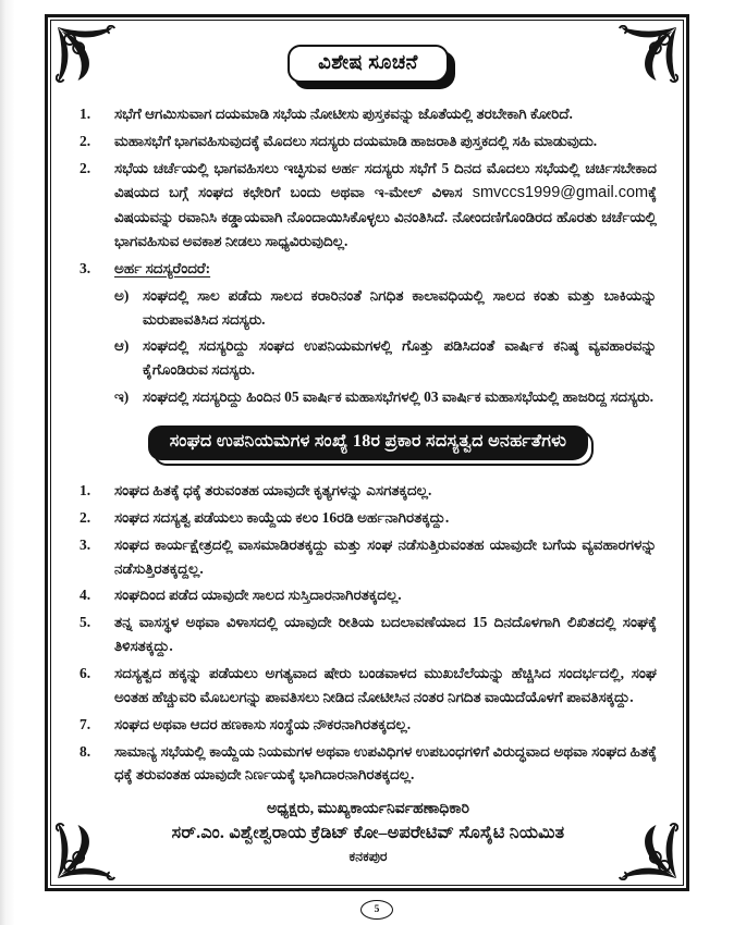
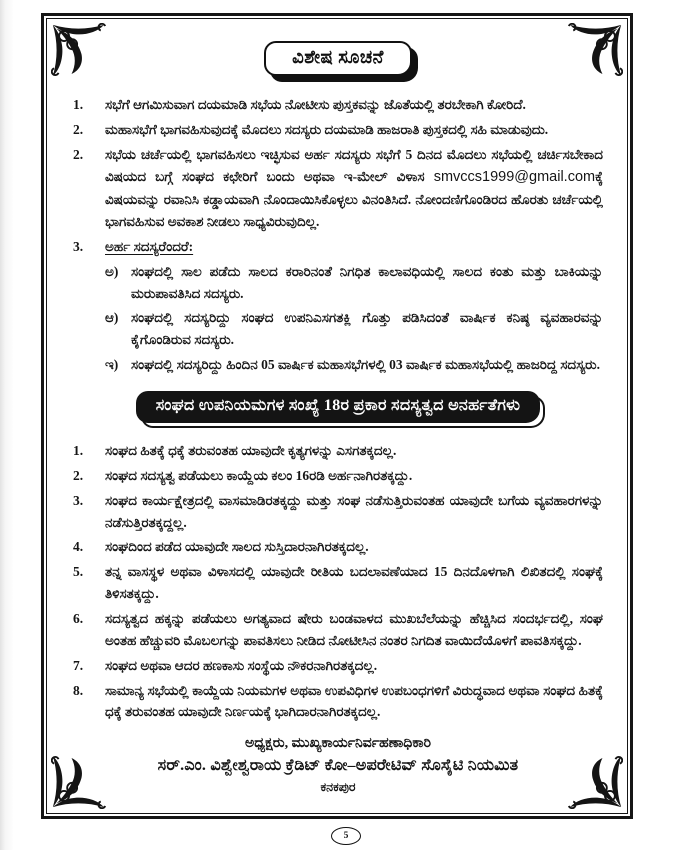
  ವಿಶೇಷ ಸೂಚನೆ
  1.
  ಸಭೆಗೆ ಆಗಮಿಸುವಾಗ ದಯಮಾಡಿ ಸಭೆಯ ನೋಟೀಸು ಪುಸ್ತಕವನ್ನು ಜೊತೆಯಲ್ಲಿ ತರಬೇಕಾಗಿ ಕೋರಿದೆ.
  2.
  ಮಹಾಸಭೆಗೆ ಭಾಗವಹಿಸುವುದಕ್ಕೆ ಮೊದಲು ಸದಸ್ಯರು ದಯಮಾಡಿ ಹಾಜರಾತಿ ಪುಸ್ತಕದಲ್ಲಿ ಸಹಿ ಮಾಡುವುದು.
  2.
  ಸಭೆಯ ಚರ್ಚೆಯಲ್ಲಿ ಭಾಗವಹಿಸಲು ಇಚ್ಛಿಸುವ ಅರ್ಹ ಸದಸ್ಯರು ಸಭೆಗೆ 5 ದಿನದ ಮೊದಲು ಸಭೆಯಲ್ಲಿ ಚರ್ಚಿಸಬೇಕಾದ ವಿಷಯದ ಬಗ್ಗೆ ಸಂಘದ ಕಛೇರಿಗೆ ಬಂದು ಅಥವಾ ಇ-ಮೇಲ್ ವಿಳಾಸ smvccs1999@gmail.comಕ್ಕೆ ವಿಷಯವನ್ನು ರವಾನಿಸಿ ಕಡ್ಡಾಯವಾಗಿ ನೊಂದಾಯಿಸಿಕೊಳ್ಳಲು ವಿನಂತಿಸಿದೆ. ನೋಂದಣಿಗೊಂಡಿರದ ಹೊರತು ಚರ್ಚೆಯಲ್ಲಿ ಭಾಗವಹಿಸುವ ಅವಕಾಶ ನೀಡಲು ಸಾಧ್ಯವಿರುವುದಿಲ್ಲ.
  3.
  ಅರ್ಹ ಸದಸ್ಯರೆಂದರೆ:
  ಅ)
  ಸಂಘದಲ್ಲಿ ಸಾಲ ಪಡೆದು ಸಾಲದ ಕರಾರಿನಂತೆ ನಿಗಧಿತ ಕಾಲಾವಧಿಯಲ್ಲಿ ಸಾಲದ ಕಂತು ಮತ್ತು ಬಾಕಿಯನ್ನು ಮರುಪಾವತಿಸಿದ ಸದಸ್ಯರು.
  ಆ)
- ಸಂಘದಲ್ಲಿ ಸದಸ್ಯರಿದ್ದು ಸಂಘದ ಉಪನಿಯಮಗಳಲ್ಲಿ ಗೊತ್ತು ಪಡಿಸಿದಂತೆ ವಾರ್ಷಿಕ ಕನಿಷ್ಠ ವ್ಯವಹಾರವನ್ನು ಕೈಗೊಂಡಿರುವ ಸದಸ್ಯರು.
+ ಸಂಘದಲ್ಲಿ ಸದಸ್ಯರಿದ್ದು ಸಂಘದ ಉಪನಿಎಸಗತಕ್ಲಿ ಗೊತ್ತು ಪಡಿಸಿದಂತೆ ವಾರ್ಷಿಕ ಕನಿಷ್ಠ ವ್ಯವಹಾರವನ್ನು ಕೈಗೊಂಡಿರುವ ಸದಸ್ಯರು.
  ಇ)
  ಸಂಘದಲ್ಲಿ ಸದಸ್ಯರಿದ್ದು ಹಿಂದಿನ 05 ವಾರ್ಷಿಕ ಮಹಾಸಭೆಗಳಲ್ಲಿ 03 ವಾರ್ಷಿಕ ಮಹಾಸಭೆಯಲ್ಲಿ ಹಾಜರಿದ್ದ ಸದಸ್ಯರು.
  ಸಂಘದ ಉಪನಿಯಮಗಳ ಸಂಖ್ಯೆ 18ರ ಪ್ರಕಾರ ಸದಸ್ಯತ್ವದ ಅನರ್ಹತೆಗಳು
  1.
  ಸಂಘದ ಹಿತಕ್ಕೆ ಧಕ್ಕೆ ತರುವಂತಹ ಯಾವುದೇ ಕೃತ್ಯಗಳನ್ನು ಎಸಗತಕ್ಕದಲ್ಲ.
  2.
  ಸಂಘದ ಸದಸ್ಯತ್ವ ಪಡೆಯಲು ಕಾಯ್ದೆಯ ಕಲಂ 16ರಡಿ ಅರ್ಹನಾಗಿರತಕ್ಕದ್ದು.
  3.
  ಸಂಘದ ಕಾರ್ಯಕ್ಷೇತ್ರದಲ್ಲಿ ವಾಸಮಾಡಿರತಕ್ಕದ್ದು ಮತ್ತು ಸಂಘ ನಡೆಸುತ್ತಿರುವಂತಹ ಯಾವುದೇ ಬಗೆಯ ವ್ಯವಹಾರಗಳನ್ನು ನಡೆಸುತ್ತಿರತಕ್ಕದ್ದಲ್ಲ.
  4.
  ಸಂಘದಿಂದ ಪಡೆದ ಯಾವುದೇ ಸಾಲದ ಸುಸ್ತಿದಾರನಾಗಿರತಕ್ಕದಲ್ಲ.
  5.
  ತನ್ನ ವಾಸಸ್ಥಳ ಅಥವಾ ವಿಳಾಸದಲ್ಲಿ ಯಾವುದೇ ರೀತಿಯ ಬದಲಾವಣೆಯಾದ 15 ದಿನದೊಳಗಾಗಿ ಲಿಖಿತದಲ್ಲಿ ಸಂಘಕ್ಕೆ ತಿಳಿಸತಕ್ಕದ್ದು.
  6.
  ಸದಸ್ಯತ್ವದ ಹಕ್ಕನ್ನು ಪಡೆಯಲು ಅಗತ್ಯವಾದ ಷೇರು ಬಂಡವಾಳದ ಮುಖಬೆಲೆಯನ್ನು ಹೆಚ್ಚಿಸಿದ ಸಂದರ್ಭದಲ್ಲಿ, ಸಂಘ ಅಂತಹ ಹೆಚ್ಚುವರಿ ಮೊಬಲಗನ್ನು ಪಾವತಿಸಲು ನೀಡಿದ ನೋಟೀಸಿನ ನಂತರ ನಿಗದಿತ ವಾಯಿದೆಯೊಳಗೆ ಪಾವತಿಸಕ್ಕದ್ದು.
  7.
  ಸಂಘದ ಅಥವಾ ಆದರ ಹಣಕಾಸು ಸಂಸ್ಥೆಯ ನೌಕರನಾಗಿರತಕ್ಕದಲ್ಲ.
  8.
  ಸಾಮಾನ್ಯ ಸಭೆಯಲ್ಲಿ ಕಾಯ್ದೆಯ ನಿಯಮಗಳ ಅಥವಾ ಉಪವಿಧಿಗಳ ಉಪಬಂಧಗಳಿಗೆ ವಿರುದ್ಧವಾದ ಅಥವಾ ಸಂಘದ ಹಿತಕ್ಕೆ ಧಕ್ಕೆ ತರುವಂತಹ ಯಾವುದೇ ನಿರ್ಣಯಕ್ಕೆ ಭಾಗಿದಾರನಾಗಿರತಕ್ಕದಲ್ಲ.
  ಅಧ್ಯಕ್ಷರು, ಮುಖ್ಯಕಾರ್ಯನಿರ್ವಹಣಾಧಿಕಾರಿ
  ಸರ್.ಎಂ. ವಿಶ್ವೇಶ್ವರಾಯ ಕ್ರೆಡಿಟ್ ಕೋ–ಅಪರೇಟಿವ್ ಸೊಸೈಟಿ ನಿಯಮಿತ
  ಕನಕಪುರ
  5
